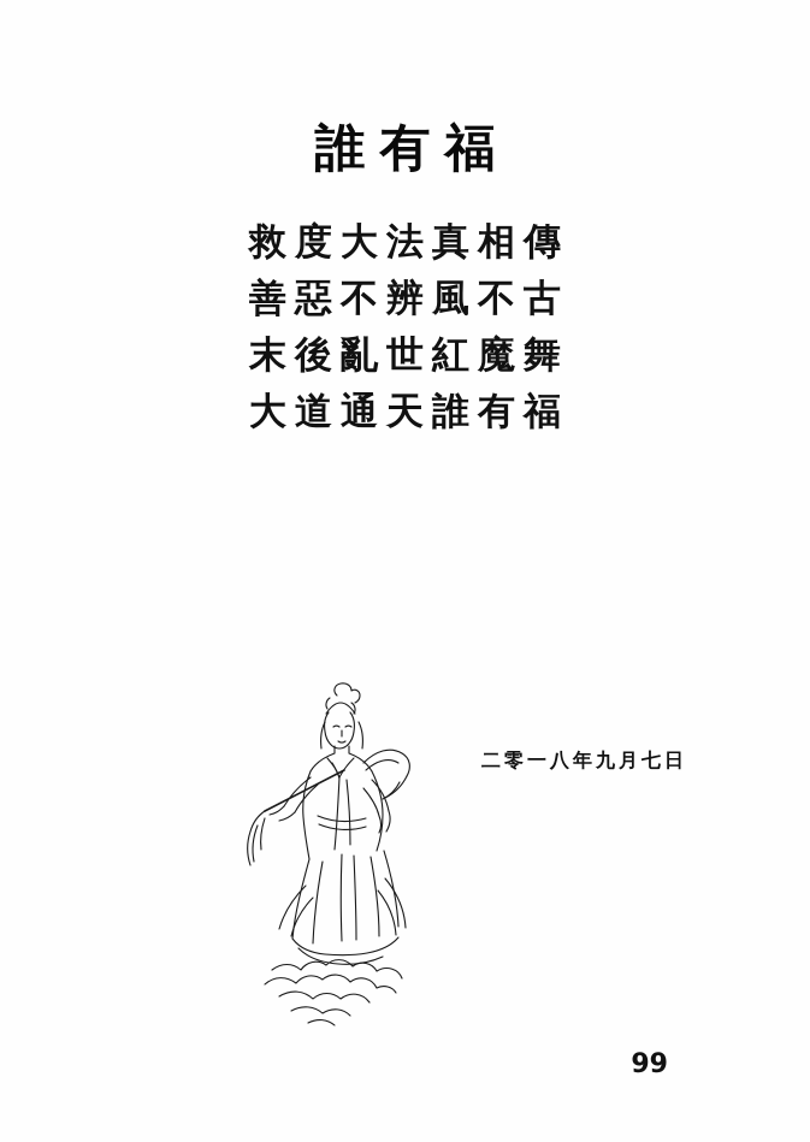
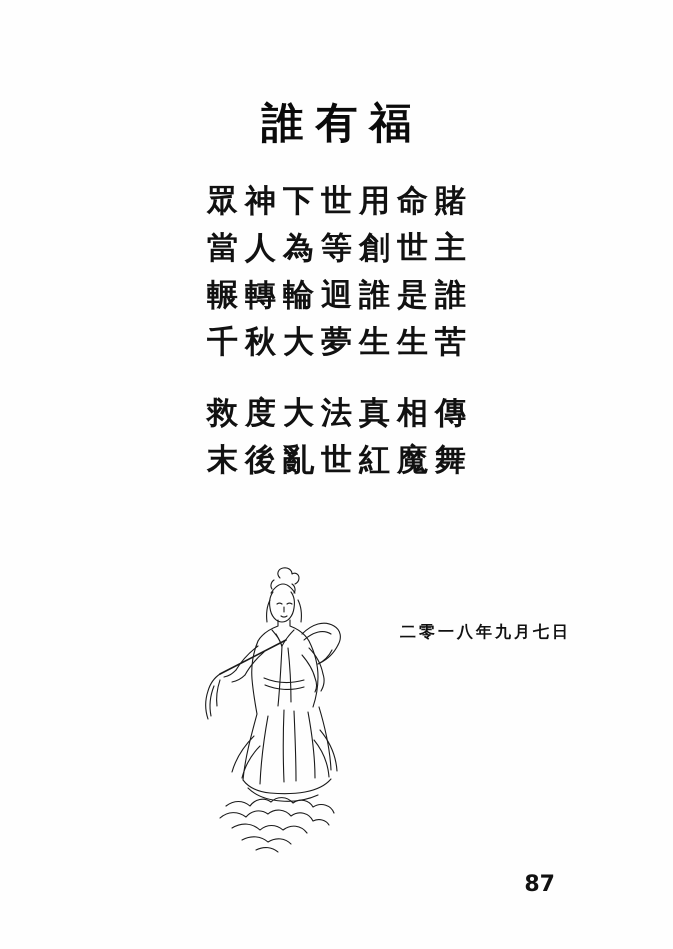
  誰有福
+ 眾神下世用命賭
+ 當人為等創世主
+ 輾轉輪迴誰是誰
+ 千秋大夢生生苦
  救度大法真相傳
- 善惡不辨風不古
  末後亂世紅魔舞
- 大道通天誰有福
  二零一八年九月七日
- 99
+ 87
